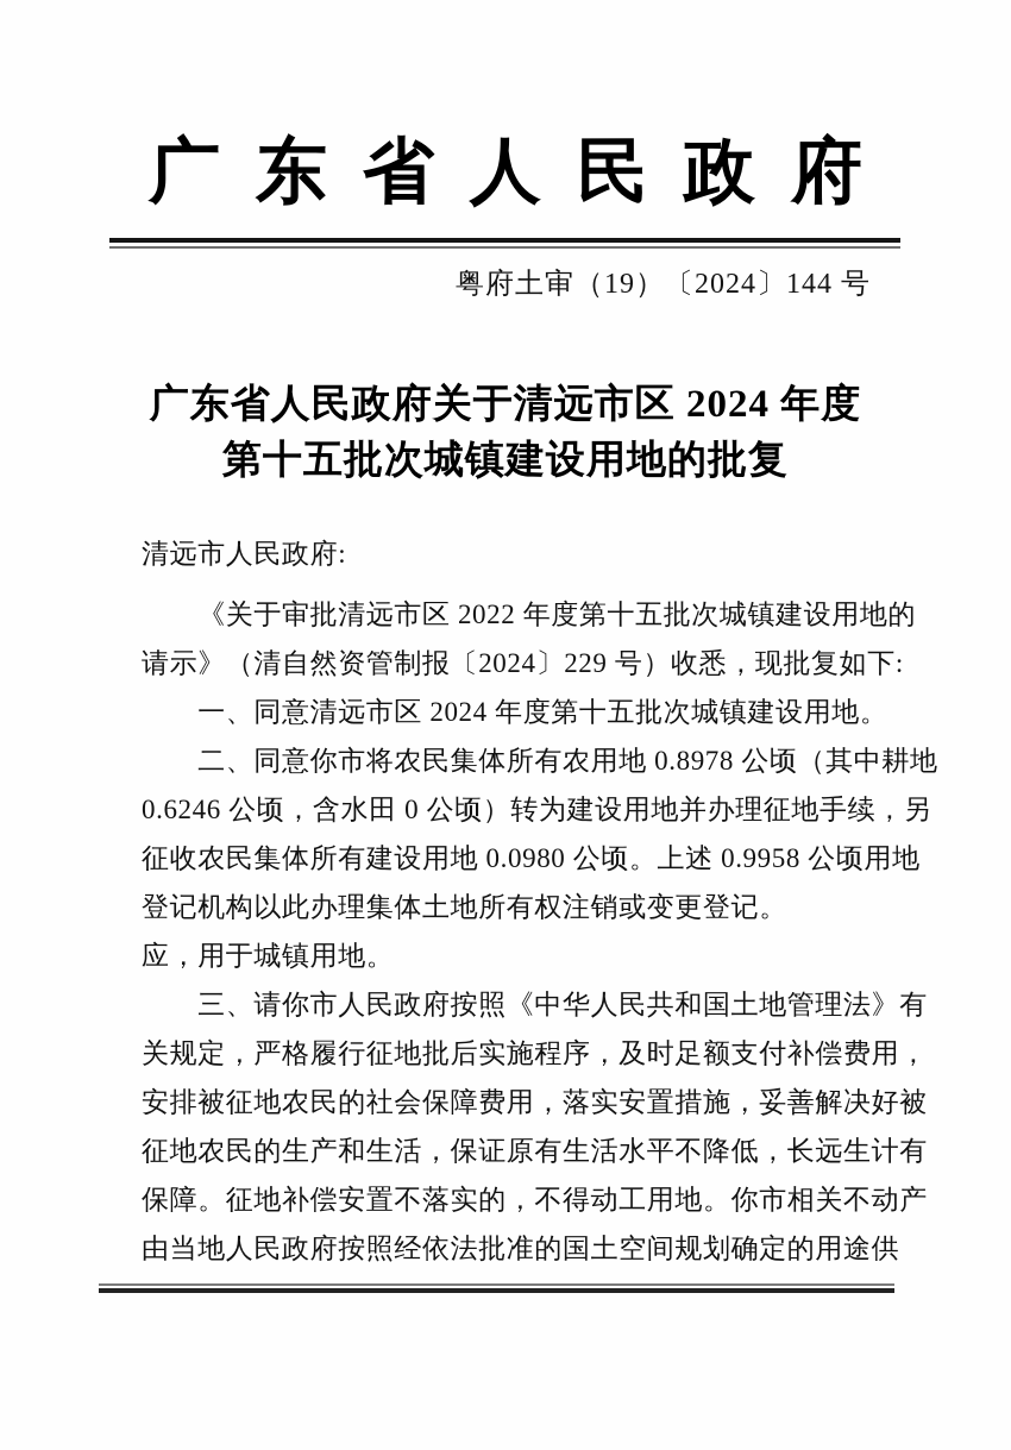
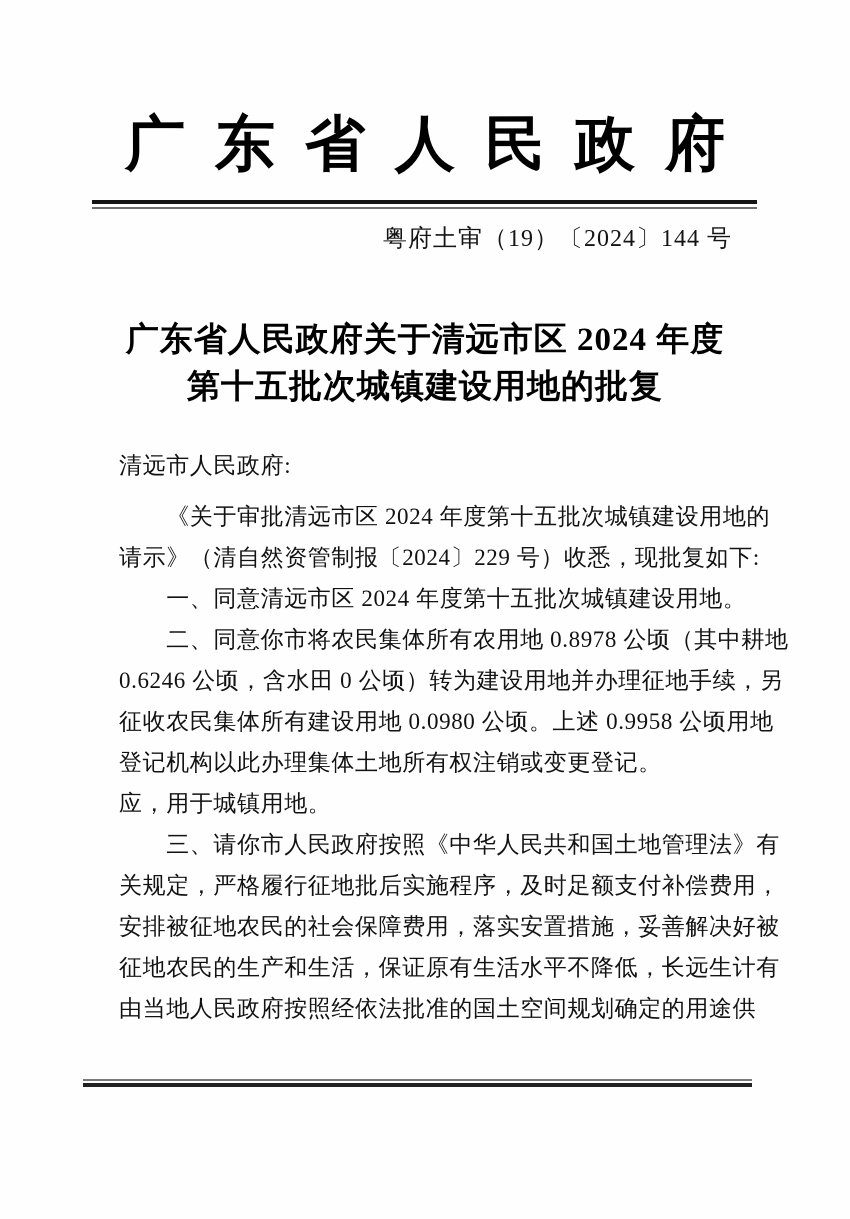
  广东省人民政府
  粤府土审（19）〔2024〕144 号
  广东省人民政府关于清远市区 2024 年度
  第十五批次城镇建设用地的批复
  清远市人民政府:
- 《关于审批清远市区 2022 年度第十五批次城镇建设用地的
+ 《关于审批清远市区 2024 年度第十五批次城镇建设用地的
  请示》（清自然资管制报〔2024〕229 号）收悉，现批复如下:
  一、同意清远市区 2024 年度第十五批次城镇建设用地。
  二、同意你市将农民集体所有农用地 0.8978 公顷（其中耕地
  0.6246 公顷，含水田 0 公顷）转为建设用地并办理征地手续，另
  征收农民集体所有建设用地 0.0980 公顷。上述 0.9958 公顷用地
  登记机构以此办理集体土地所有权注销或变更登记。
  应，用于城镇用地。
  三、请你市人民政府按照《中华人民共和国土地管理法》有
  关规定，严格履行征地批后实施程序，及时足额支付补偿费用，
  安排被征地农民的社会保障费用，落实安置措施，妥善解决好被
  征地农民的生产和生活，保证原有生活水平不降低，长远生计有
- 保障。征地补偿安置不落实的，不得动工用地。你市相关不动产
  由当地人民政府按照经依法批准的国土空间规划确定的用途供
